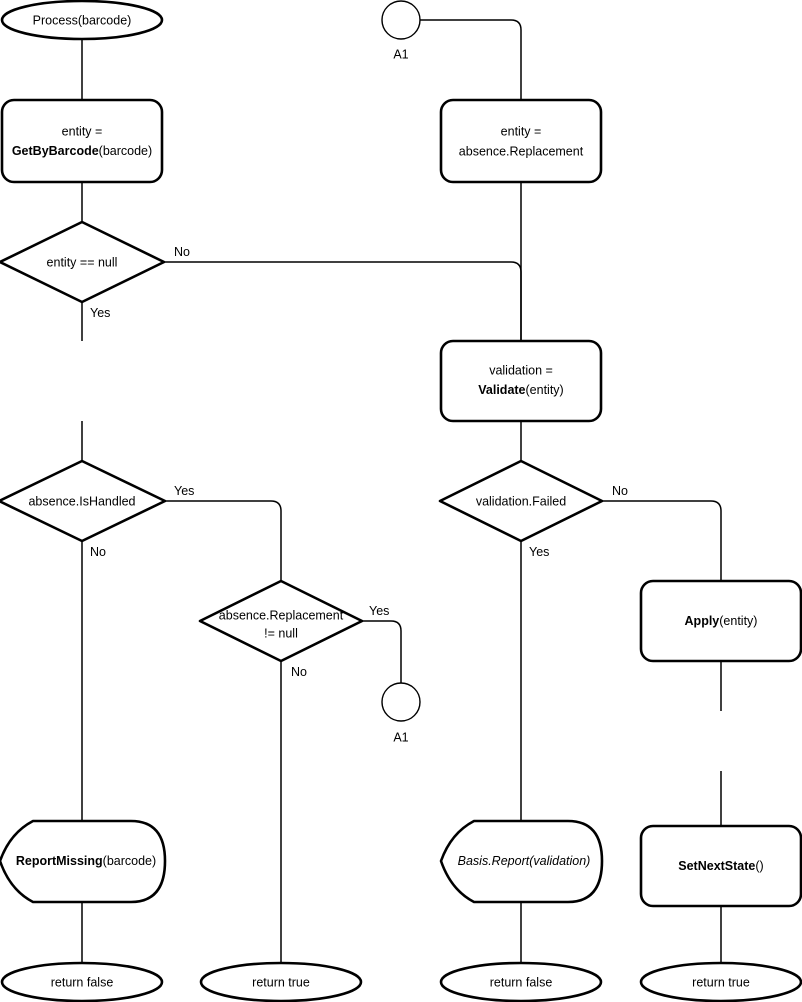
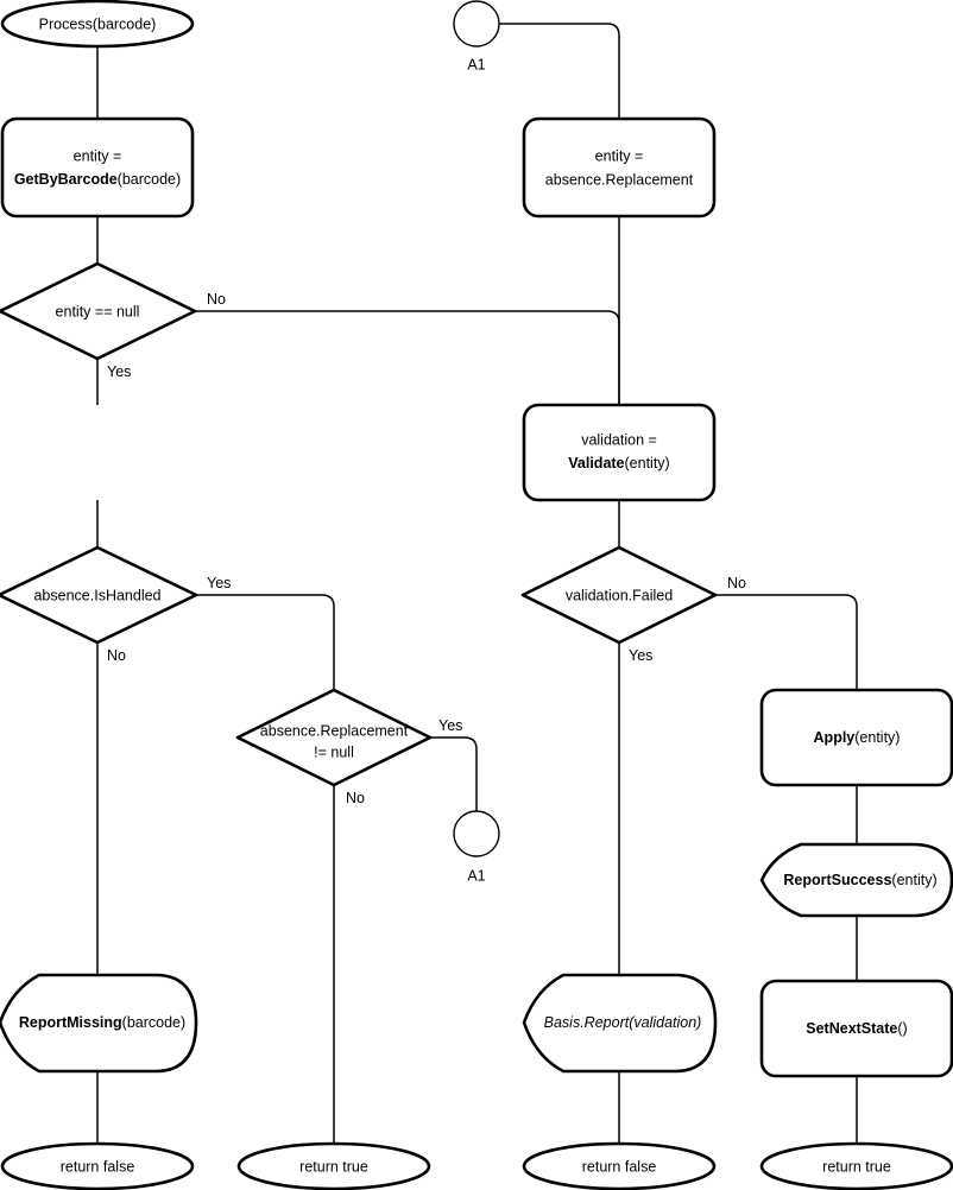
  Process(barcode)
  entity =
  GetByBarcode(barcode)
  entity == null
  No
  Yes
  absence.IsHandled
  Yes
  No
  absence.Replacement
  != null
  Yes
  No
  A1
  A1
  ReportMissing(barcode)
  return false
  return true
  entity =
  absence.Replacement
  validation =
  Validate(entity)
  validation.Failed
  No
  Yes
  Basis.Report(validation)
  return false
  Apply(entity)
+ ReportSuccess(entity)
  SetNextState()
  return true
